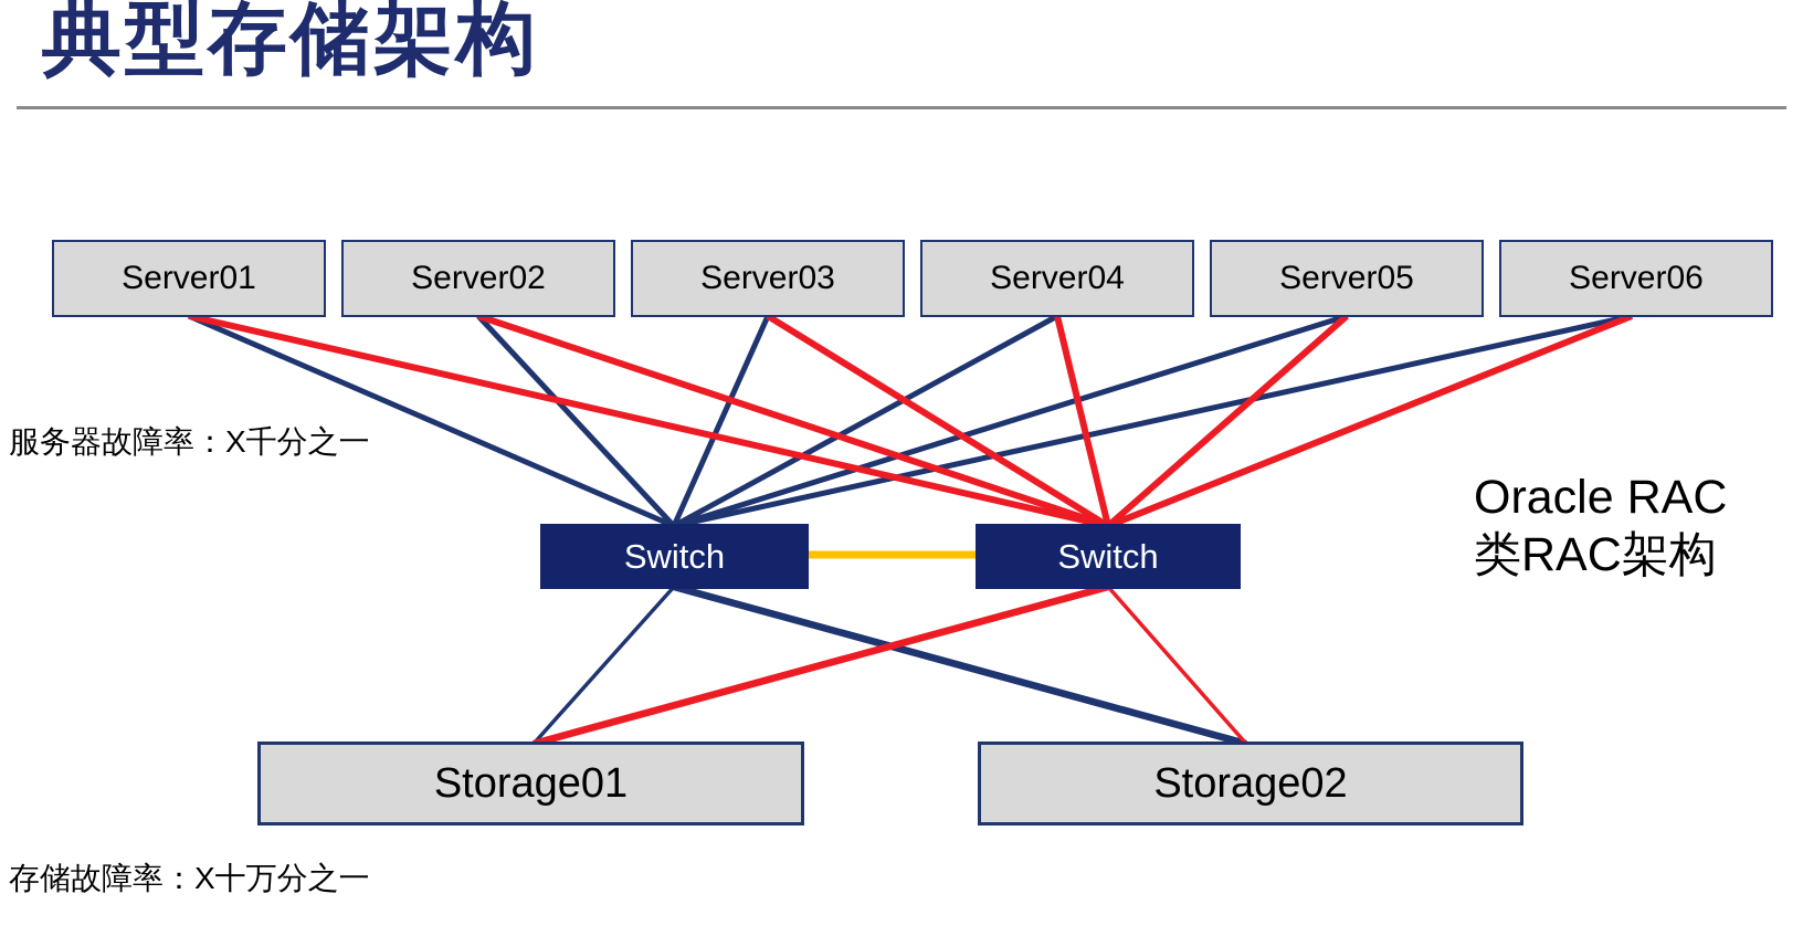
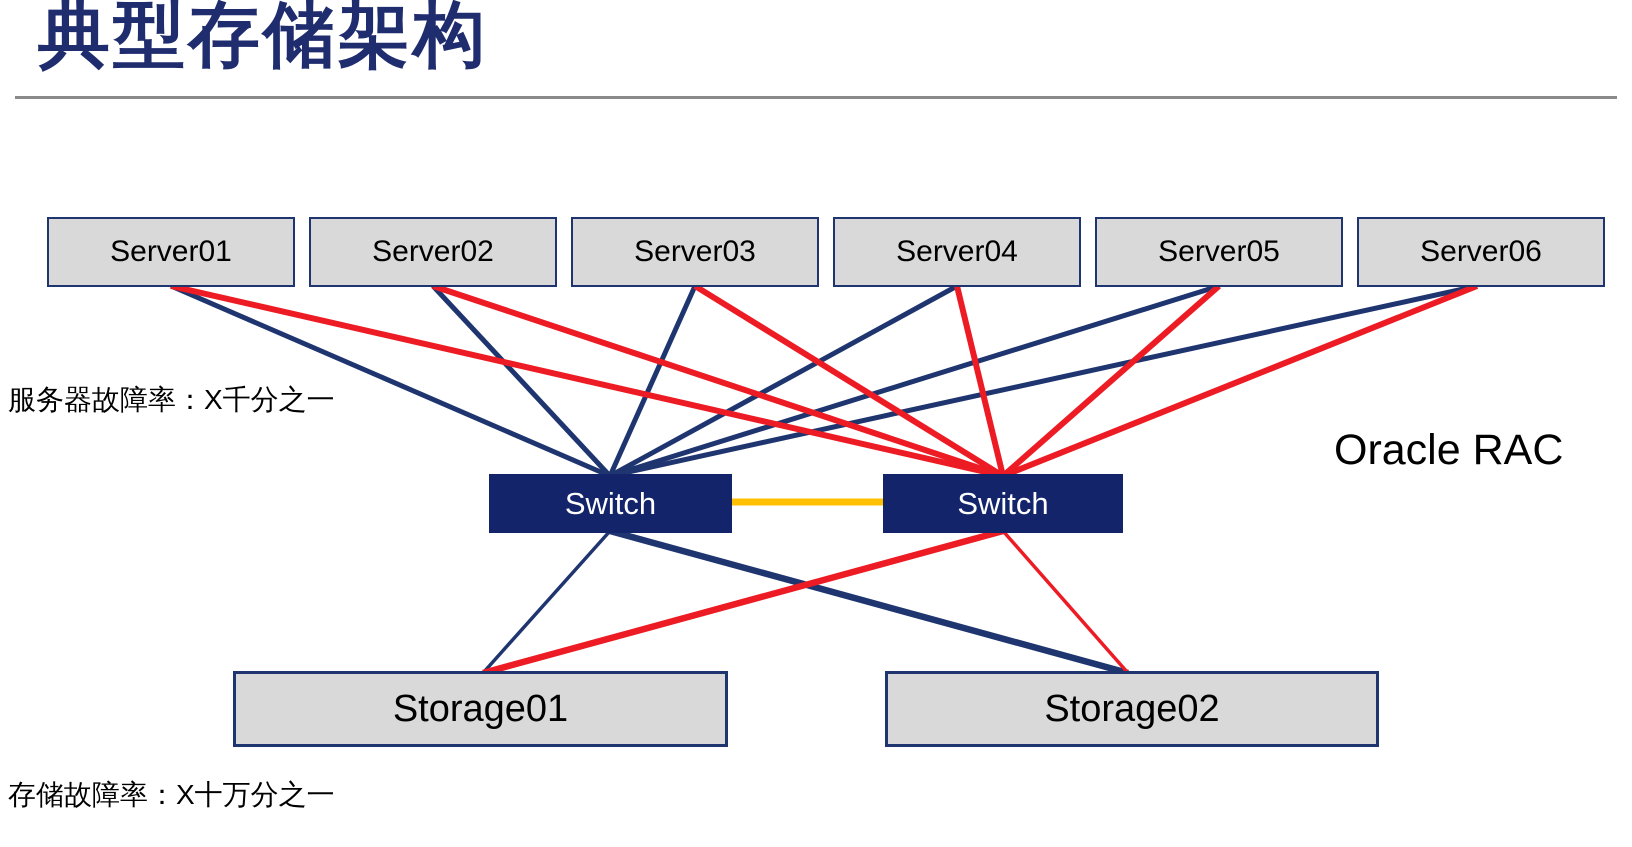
  典型存储架构
  Server01
  Server02
  Server03
  Server04
  Server05
  Server06
  服务器故障率：X千分之一
  Switch
  Switch
  Oracle RAC
- 类RAC架构
  Storage01
  Storage02
  存储故障率：X十万分之一
